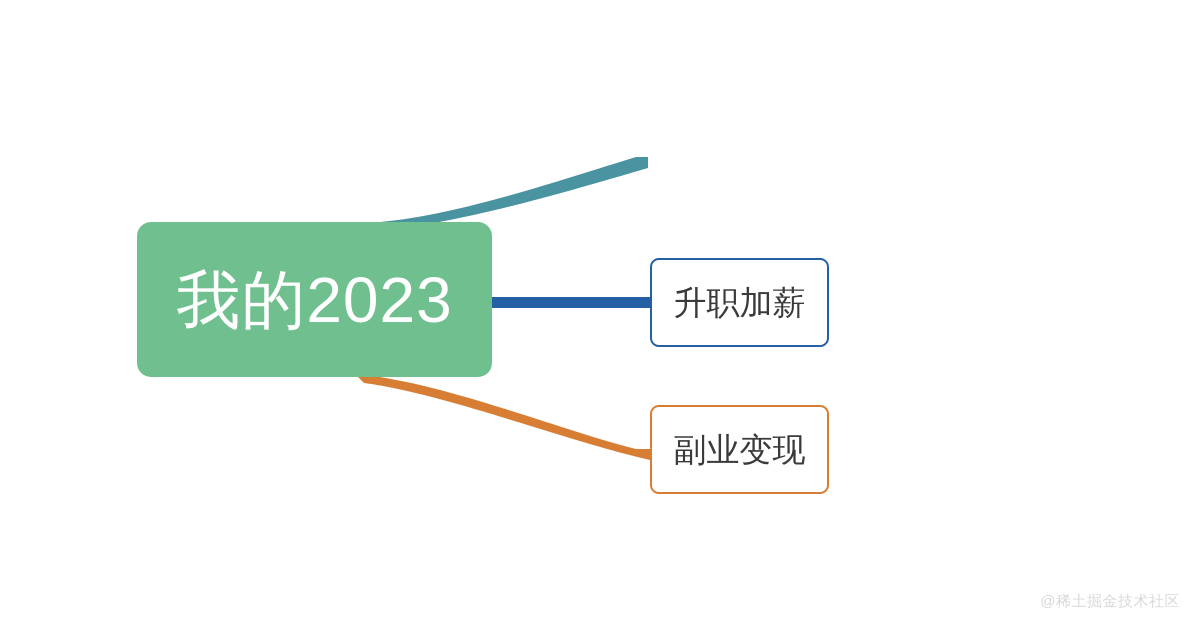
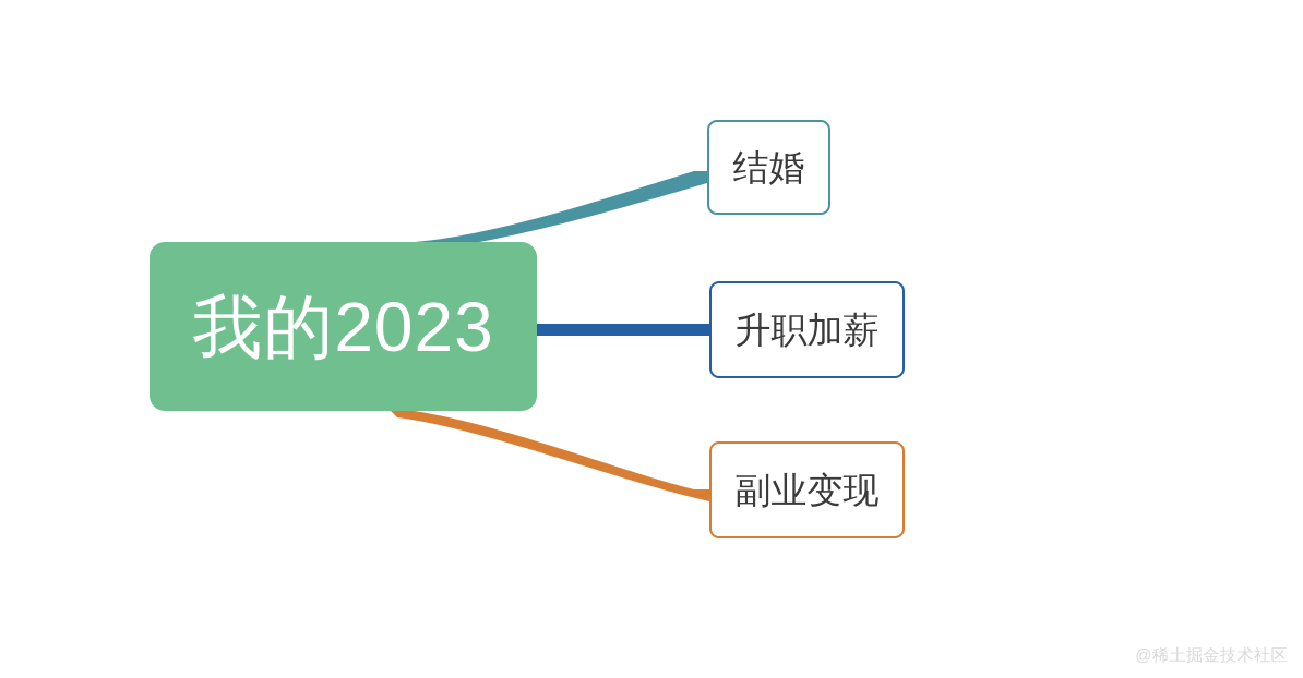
  我的2023
+ 结婚
  升职加薪
  副业变现
  @稀土掘金技术社区
